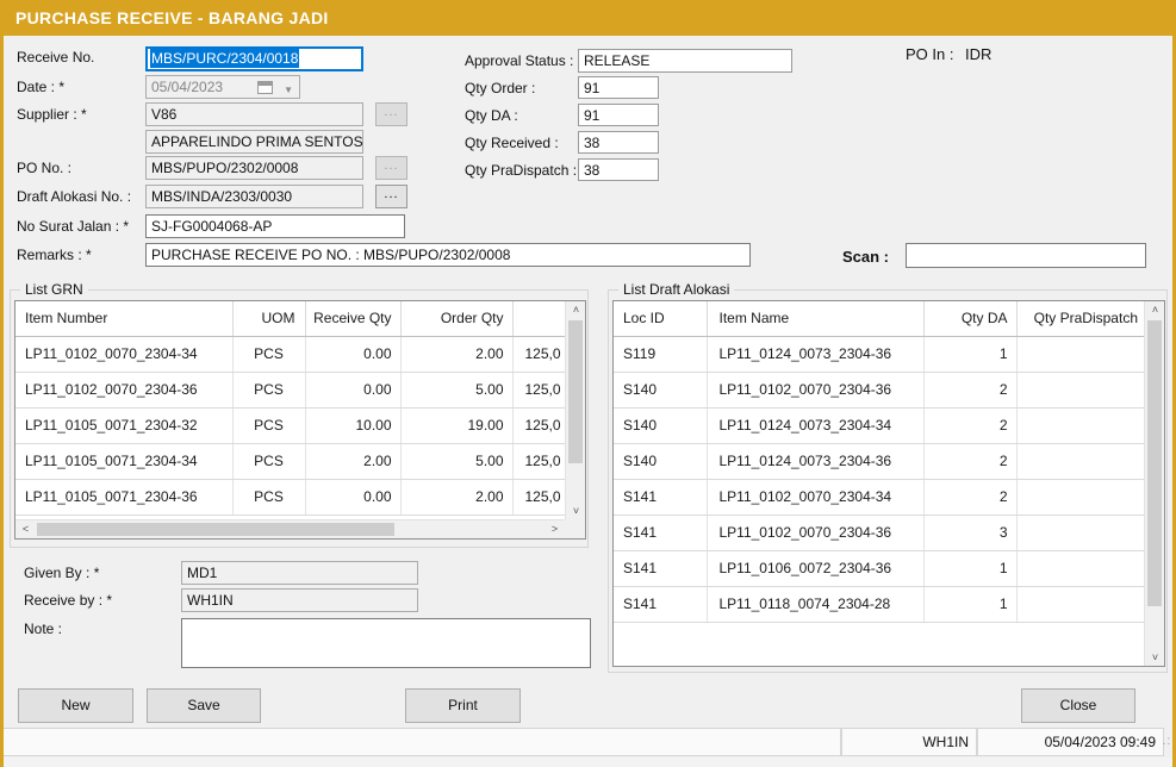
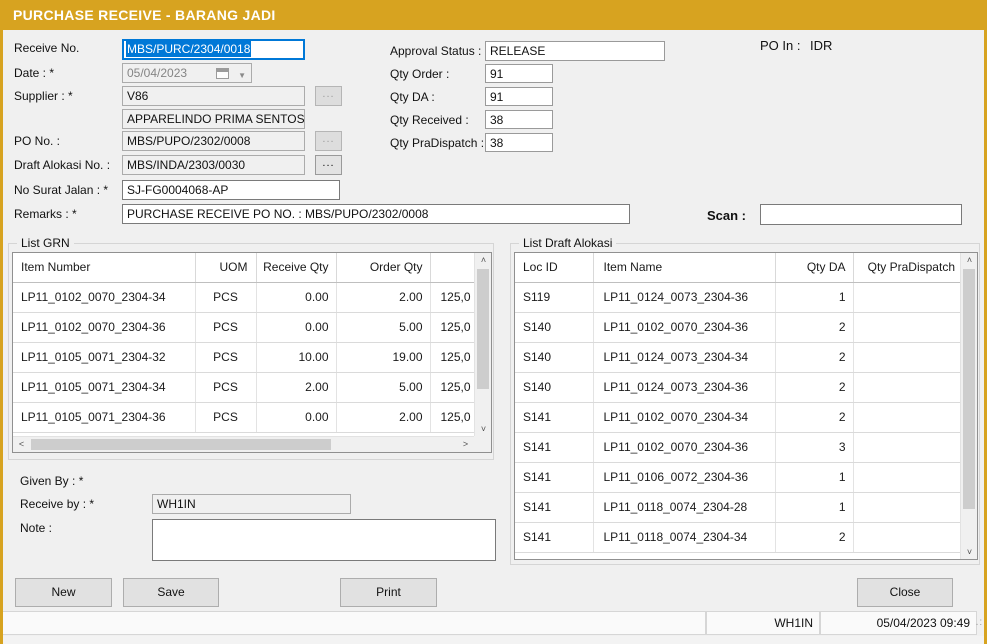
  PURCHASE RECEIVE - BARANG JADI
  Receive No.
  MBS/PURC/2304/0018
  Date : *
  05/04/2023
  ▼
  Supplier : *
  V86
  ...
  APPARELINDO PRIMA SENTOS
  PO No. :
  MBS/PUPO/2302/0008
  ...
  Draft Alokasi No. :
  MBS/INDA/2303/0030
  ...
  No Surat Jalan : *
  SJ-FG0004068-AP
  Remarks : *
  PURCHASE RECEIVE PO NO. : MBS/PUPO/2302/0008
  Approval Status :
  RELEASE
  Qty Order :
  91
  Qty DA :
  91
  Qty Received :
  38
  Qty PraDispatch :
  38
  PO In :
  IDR
  Scan :
  List GRN
  Item Number	UOM	Receive Qty	Order Qty
  LP11_0102_0070_2304-34	PCS	0.00	2.00	125,0
  LP11_0102_0070_2304-36	PCS	0.00	5.00	125,0
  LP11_0105_0071_2304-32	PCS	10.00	19.00	125,0
  LP11_0105_0071_2304-34	PCS	2.00	5.00	125,0
  LP11_0105_0071_2304-36	PCS	0.00	2.00	125,0
  ˄
  ˅
  <
  >
  List Draft Alokasi
  Loc ID	Item Name	Qty DA	Qty PraDispatch
  S119	LP11_0124_0073_2304-36	1
  S140	LP11_0102_0070_2304-36	2
  S140	LP11_0124_0073_2304-34	2
  S140	LP11_0124_0073_2304-36	2
  S141	LP11_0102_0070_2304-34	2
  S141	LP11_0102_0070_2304-36	3
  S141	LP11_0106_0072_2304-36	1
  S141	LP11_0118_0074_2304-28	1
+ S141	LP11_0118_0074_2304-34	2
  ˄
  ˅
  Given By : *
- MD1
  Receive by : *
  WH1IN
  Note :
  New
  Save
  Print
  Close
  WH1IN
  05/04/2023 09:49
